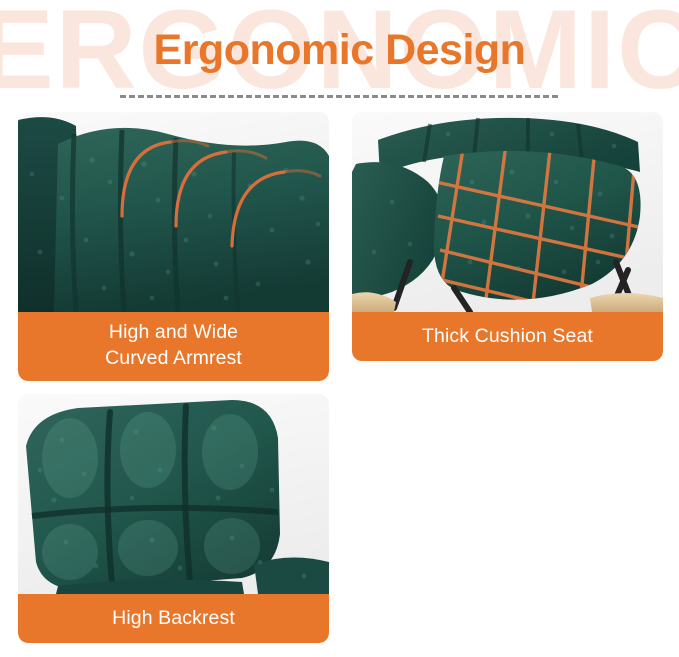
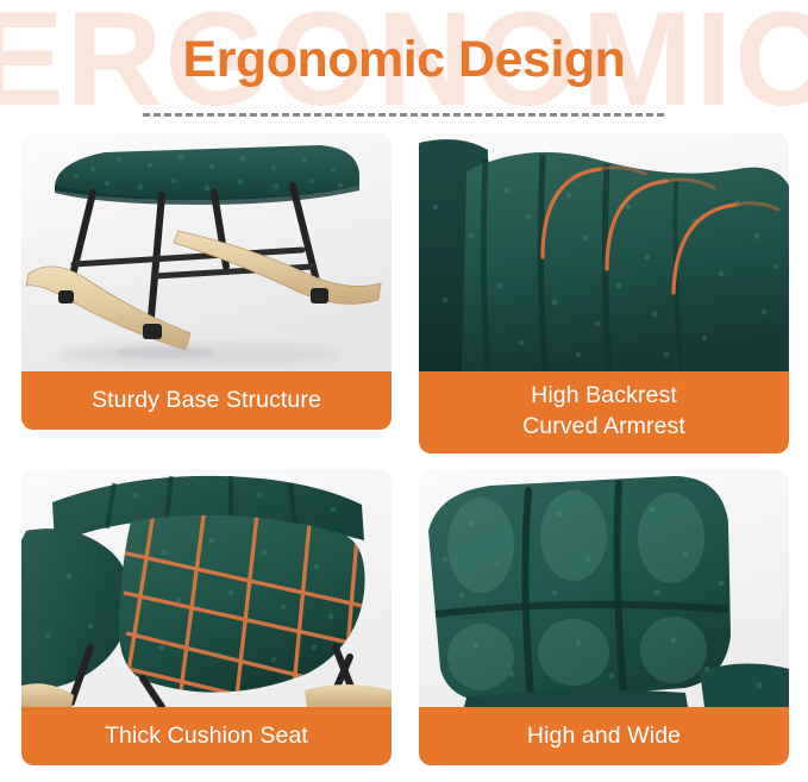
  ERGONOMIC
  Ergonomic Design
+ Sturdy Base Structure
- High and Wide
+ High Backrest
  Curved Armrest
  Thick Cushion Seat
- High Backrest
+ High and Wide
